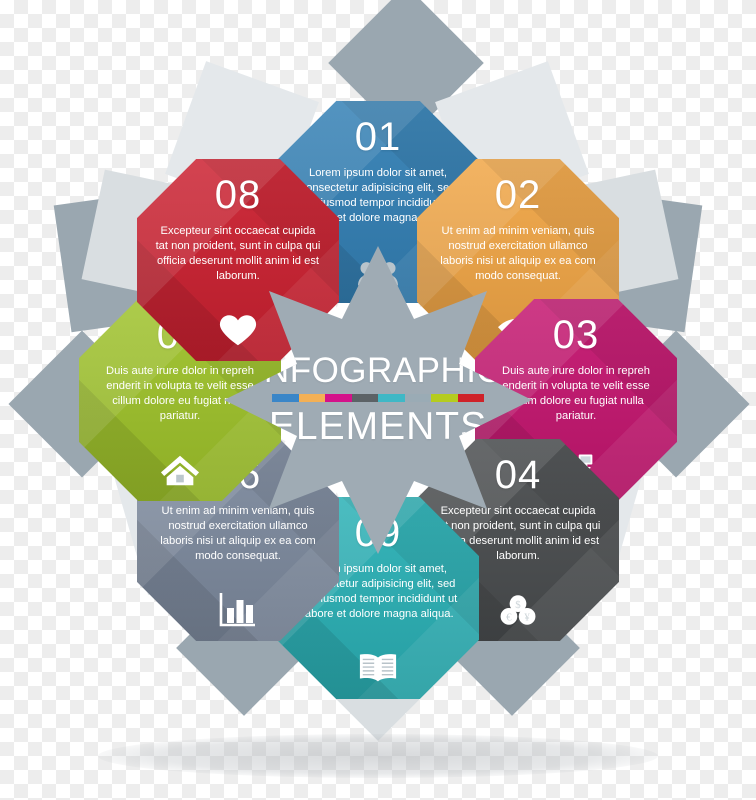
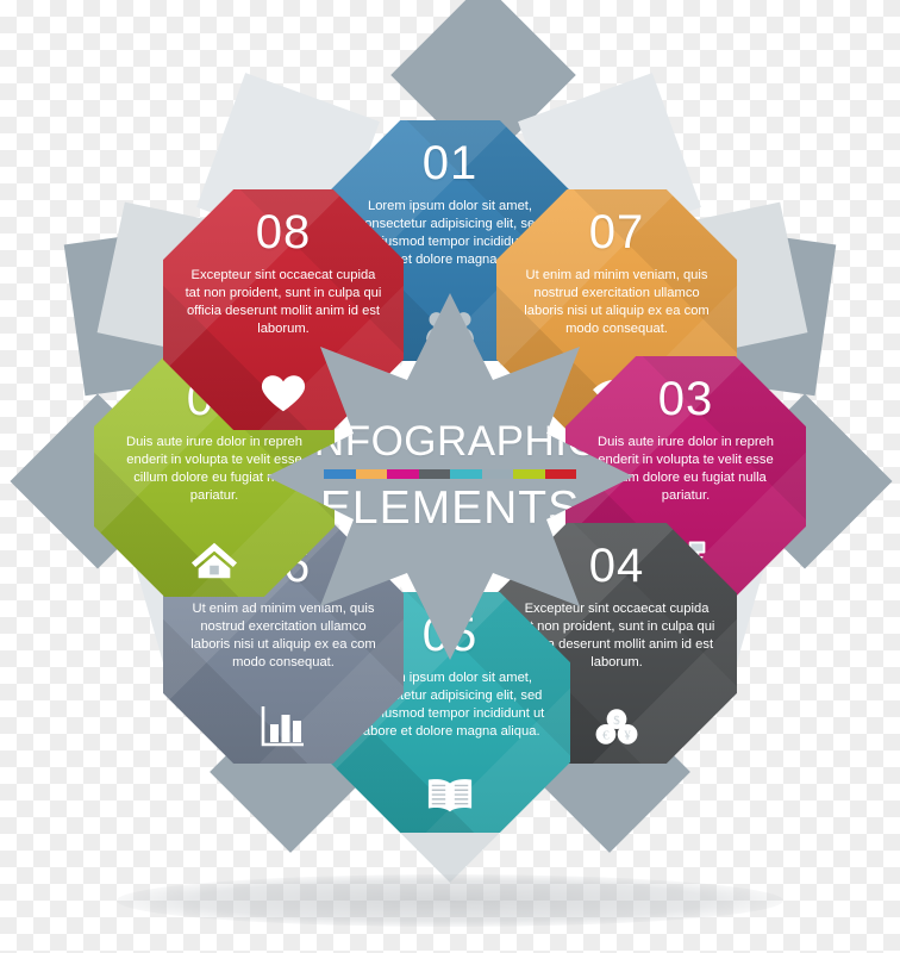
  01
  Lorem ipsum dolor sit amet, onsectetur adipisicing elit, se usmod tempor incidid et dolore magna
- 02
+ 07
  Ut enim ad minim veniam, quis nostrud exercitation ullamco laboris nisi ut aliquip ex ea com modo consequat.
  03
  Duis aute irure dolor in repreh enderit in volupta te velit esse m dolore eu fugiat nulla pariatur.
  04
  Excepteur sint occaecat cupida non proident, sunt in culpa qui deserunt mollit anim id est laborum.
  $
  €
  ¥
- 09
+ 05
  ipsum dolor sit amet, tetur adipisicing elit, sed usmod tempor incididunt ut abore et dolore magna aliqua.
  Ut enim ad minim veniam, quis nostrud exercitation ullamco laboris nisi ut aliquip ex ea com modo consequat.
  Duis aute irure dolor in repreh enderit in volupta te velit esse cillum dolore eu fugiat pariatur.
  08
  Excepteur sint occaecat cupida tat non proident, sunt in culpa qui officia deserunt mollit anim id est laborum.
  FOGRAPHI
  ELEMENTS
